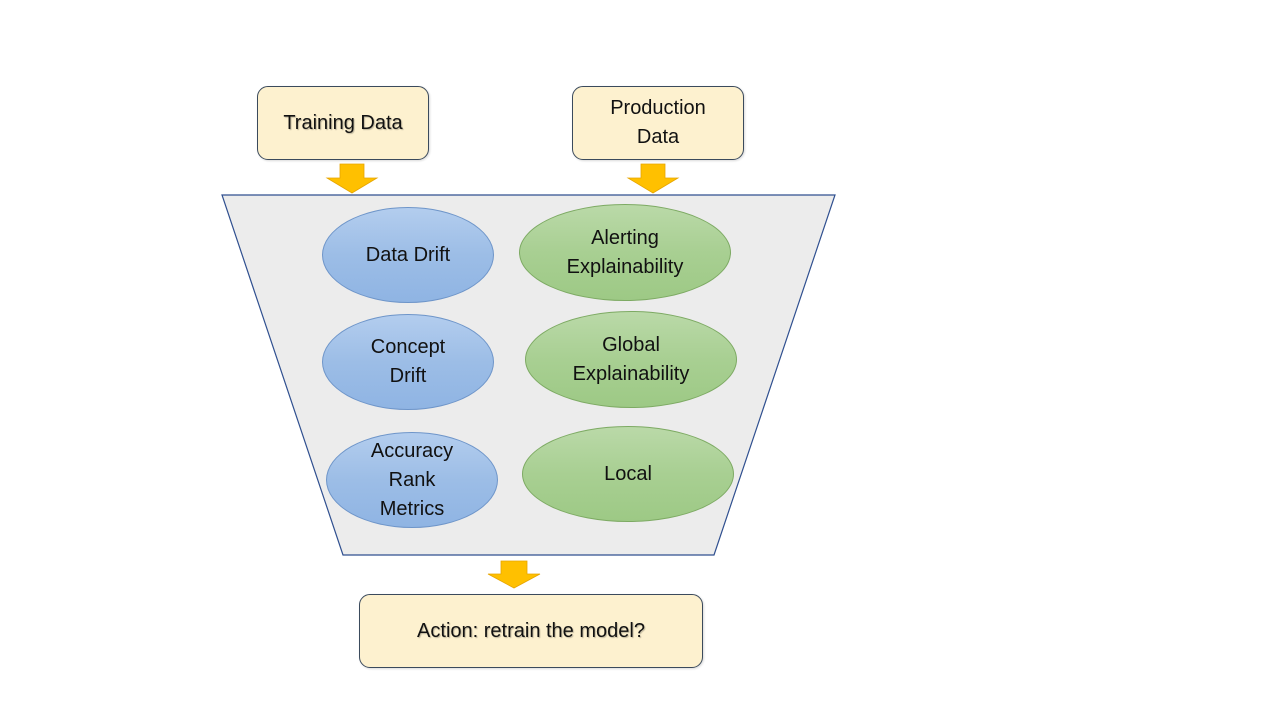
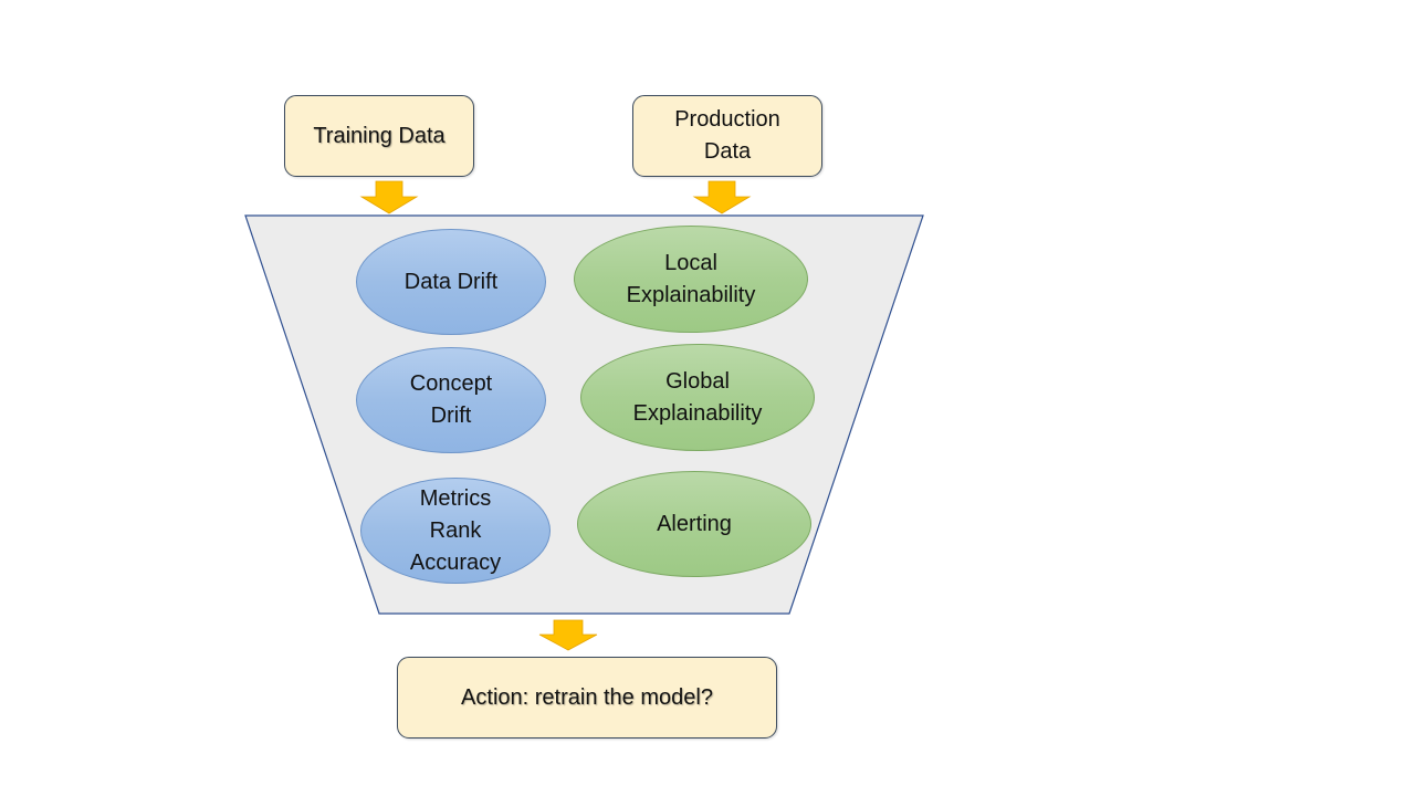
  Training Data
  Production
  Data
  Data Drift
  Concept
  Drift
- Accuracy
+ Metrics
  Rank
- Metrics
+ Accuracy
- Alerting
+ Local
  Explainability
  Global
  Explainability
- Local
+ Alerting
  Action: retrain the model?
